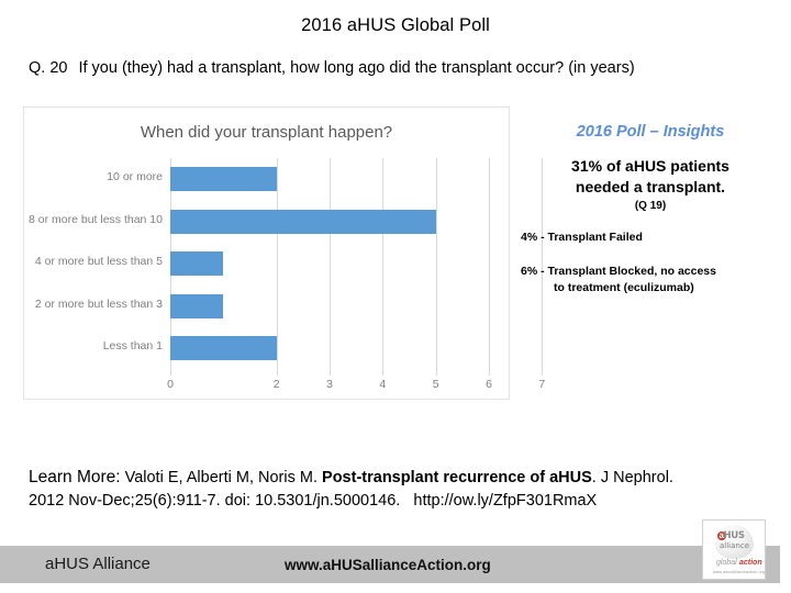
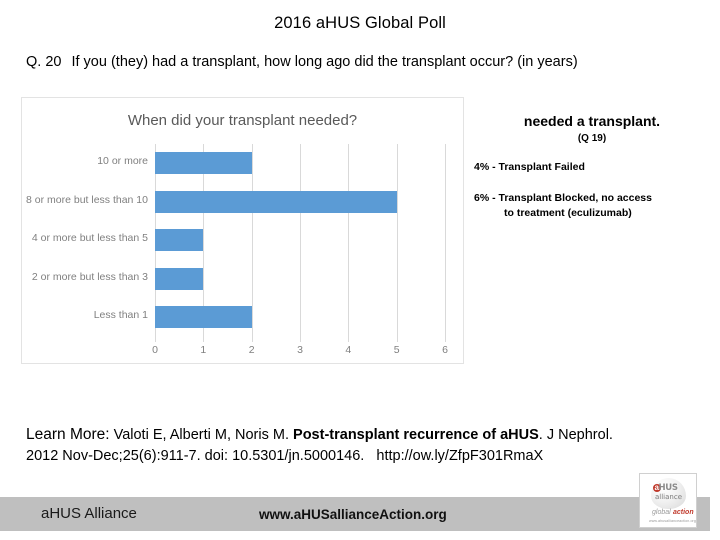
  2016 aHUS Global Poll
  Q. 20 If you (they) had a transplant, how long ago did the transplant occur? (in years)
- When did your transplant happen?
+ When did your transplant needed?
  10 or more
  8 or more but less than 10
  4 or more but less than 5
  2 or more but less than 3
  Less than 1
  0
- 7
+ 1
  2
  3
  4
  5
  6
- 2016 Poll – Insights
- 31% of aHUS patients
  needed a transplant.
  (Q 19)
  4% - Transplant Failed
  6% - Transplant Blocked, no access
  to treatment (eculizumab)
  Learn More: Valoti E, Alberti M, Noris M. Post-transplant recurrence of aHUS. J Nephrol.
  2012 Nov-Dec;25(6):911-7. doi: 10.5301/jn.5000146. http://ow.ly/ZfpF301RmaX
  aHUS Alliance
  www.aHUSallianceAction.org
  a
  HUS
  alliance
